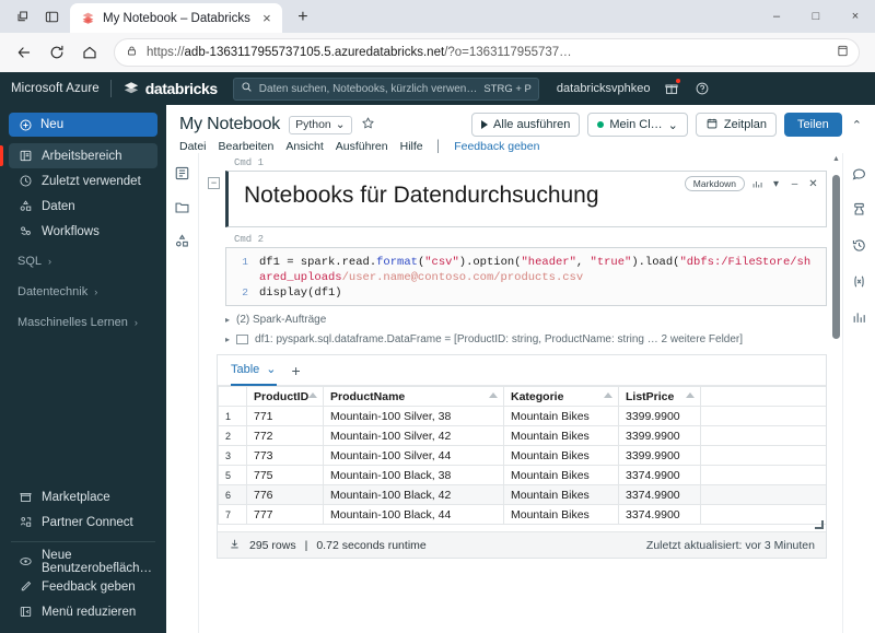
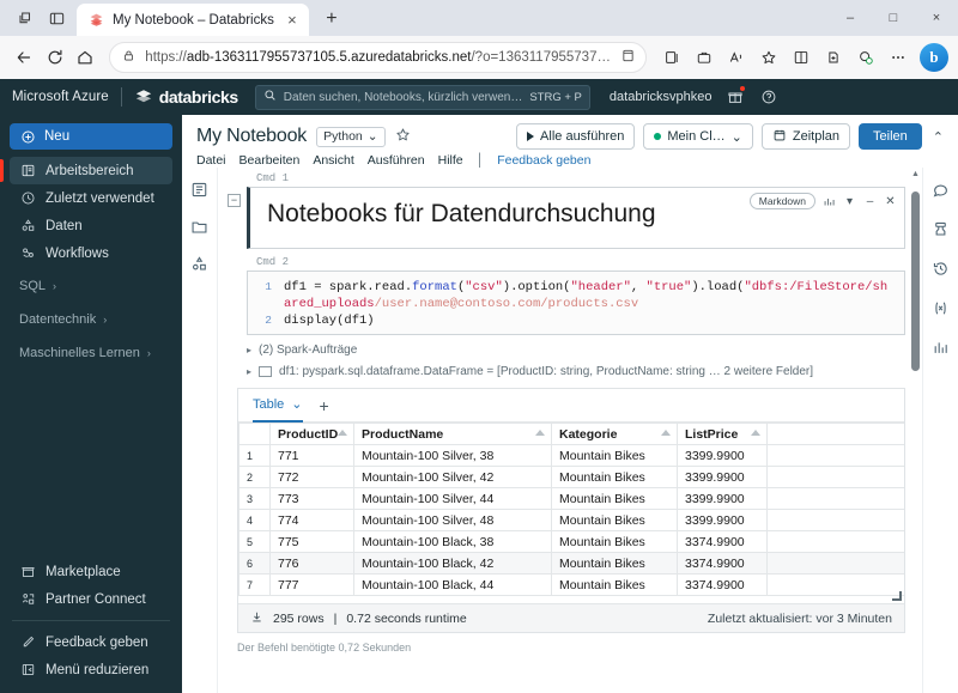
  My Notebook – Databricks
  ×
  +
  –
  □
  ×
  https://adb-1363117955737105.5.azuredatabricks.net/?o=1363117955737…
+ b
  Microsoft Azure
  databricks
  Daten suchen, Notebooks, kürzlich verwen…
  STRG + P
  databricksvphkeo
  Neu
  Arbeitsbereich
  Zuletzt verwendet
  Daten
  Workflows
  SQL
  ›
  Datentechnik
  ›
  Maschinelles Lernen
  ›
  Marketplace
  Partner Connect
- Neue Benutzerobefläch…
  Feedback geben
  Menü reduzieren
  My Notebook
  Python
  ⌄
  Alle ausführen
  Mein Cl…
  ⌄
  Zeitplan
  Teilen
  ⌃
  Datei
  Bearbeiten
  Ansicht
  Ausführen
  Hilfe
  │
  Feedback geben
  Cmd 1
  −
  Markdown
  ▾
  –
  ✕
  Notebooks für Datendurchsuchung
  Cmd 2
  1
  df1 = spark.read.format("csv").option("header", "true").load("dbfs:/FileStore/shared_uploads/user.name@contoso.com/products.csv
  2
  display(df1)
  ▸
  (2) Spark-Aufträge
  ▸
  df1: pyspark.sql.dataframe.DataFrame = [ProductID: string, ProductName: string … 2 weitere Felder]
  Table
  ⌄
  +
  	ProductID	ProductName	Kategorie	ListPrice
  1	771	Mountain-100 Silver, 38	Mountain Bikes	3399.9900
  2	772	Mountain-100 Silver, 42	Mountain Bikes	3399.9900
  3	773	Mountain-100 Silver, 44	Mountain Bikes	3399.9900
+ 4	774	Mountain-100 Silver, 48	Mountain Bikes	3399.9900
  5	775	Mountain-100 Black, 38	Mountain Bikes	3374.9900
  6	776	Mountain-100 Black, 42	Mountain Bikes	3374.9900
  7	777	Mountain-100 Black, 44	Mountain Bikes	3374.9900
  295 rows
  |
  0.72 seconds runtime
  Zuletzt aktualisiert: vor 3 Minuten
+ Der Befehl benötigte 0,72 Sekunden
